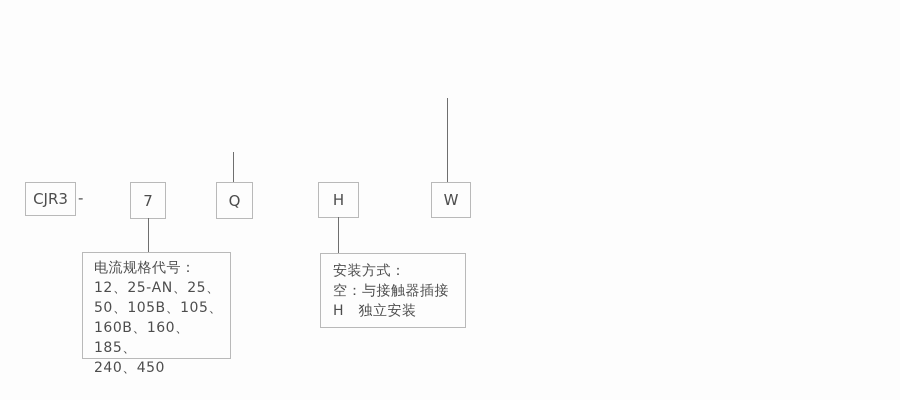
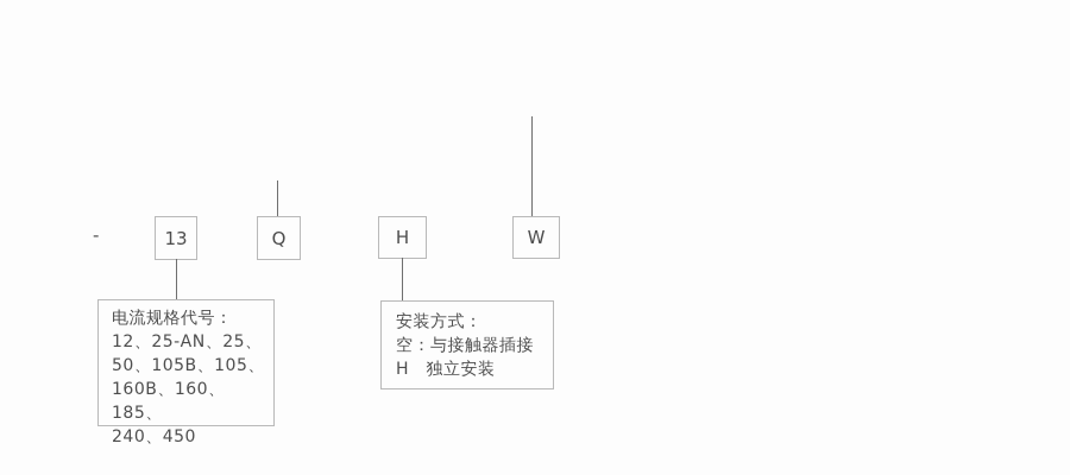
- CJR3
  -
- 7
+ 13
  Q
  H
  W
  电流规格代号：
  12、25-AN、25、
  50、105B、105、
  160B、160、185、
  240、450
  安装方式：
  空：与接触器插接
  H 独立安装
